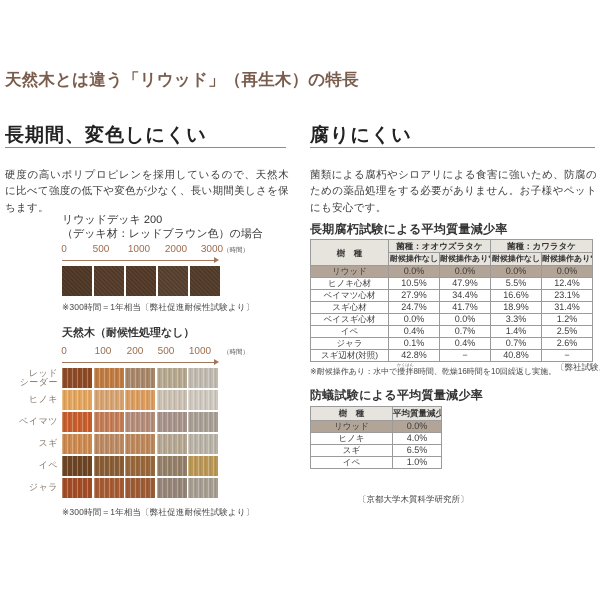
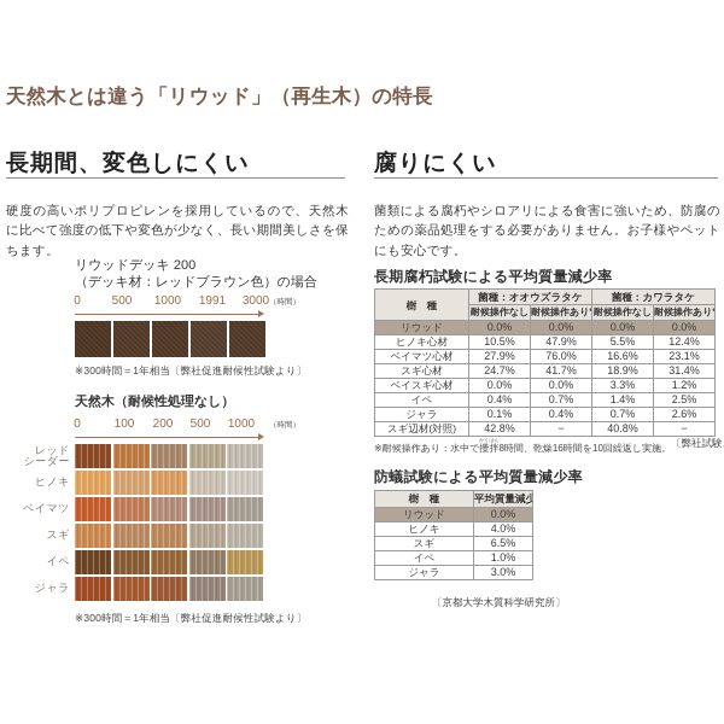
  天然木とは違う「リウッド」（再生木）の特長
  長期間、変色しにくい
  硬度の高いポリプロピレンを採用しているので、天然木に比べて強度の低下や変色が少なく、長い期間美しさを保ちます。
  リウッドデッキ 200
  （デッキ材：レッドブラウン色）の場合
  0
  500
  1000
- 2000
+ 1991
  3000
  ※300時間＝1年相当
  〔弊社促進耐候性試験より〕
  天然木（耐候性処理なし）
  0
  100
  200
  500
  1000
  レッド
  シーダー
  ヒノキ
  ベイマツ
  スギ
  イペ
  ジャラ
  ※300時間＝1年相当
  〔弊社促進耐候性試験より〕
  腐りにくい
  菌類による腐朽やシロアリによる食害に強いため、防腐のための薬品処理をする必要がありません。お子様やペットにも安心です。
  長期腐朽試験による平均質量減少率
  樹 種	菌種：オオウズラタケ	菌種：カワラタケ
  耐候操作なし	耐候操作あり*	耐候操作なし	耐候操作あり*
  リウッド	0.0%	0.0%	0.0%	0.0%
  ヒノキ心材	10.5%	47.9%	5.5%	12.4%
- ベイマツ心材	27.9%	34.4%	16.6%	23.1%
+ ベイマツ心材	27.9%	76.0%	16.6%	23.1%
  スギ心材	24.7%	41.7%	18.9%	31.4%
  ベイスギ心材	0.0%	0.0%	3.3%	1.2%
  イペ	0.4%	0.7%	1.4%	2.5%
  ジャラ	0.1%	0.4%	0.7%	2.6%
  スギ辺材(対照)	42.8%	−	40.8%	−
  ※耐候操作あり：水中で攪拌8時間、乾燥16時間を10回繰返し実施。
  防蟻試験による平均質量減少率
  樹 種	平均質量減少
  リウッド	0.0%
  ヒノキ	4.0%
  スギ	6.5%
  イペ	1.0%
+ ジャラ	3.0%
  〔京都大学木質科学研究所〕
